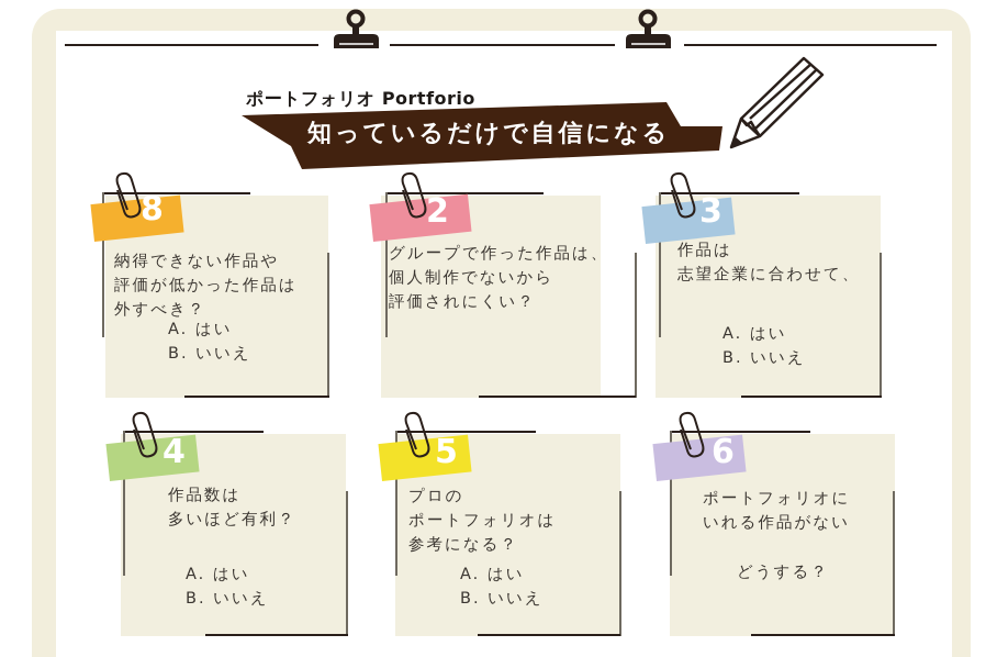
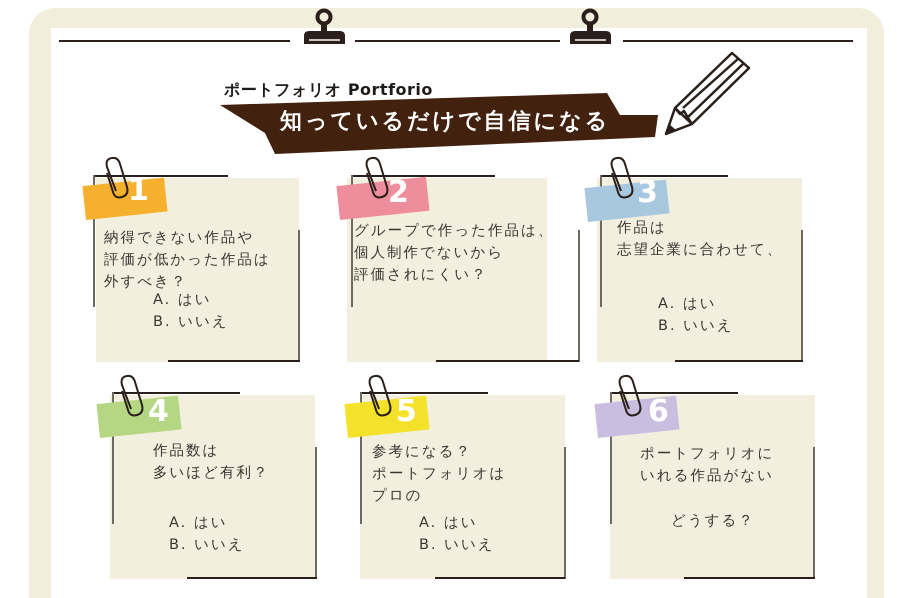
  ポートフォリオ Portforio
  知っているだけで自信になる
- 8
+ 1
  納得できない作品や
  評価が低かった作品は
  外すべき？
  A. はい
  B. いいえ
  2
  グループで作った作品は、
  個人制作でないから
  評価されにくい？
  3
  作品は
  志望企業に合わせて、
  A. はい
  B. いいえ
  4
  作品数は
  多いほど有利？
  A. はい
  B. いいえ
  5
- プロの
+ 参考になる？
  ポートフォリオは
- 参考になる？
+ プロの
  A. はい
  B. いいえ
  6
  ポートフォリオに
  いれる作品がない
  どうする？
